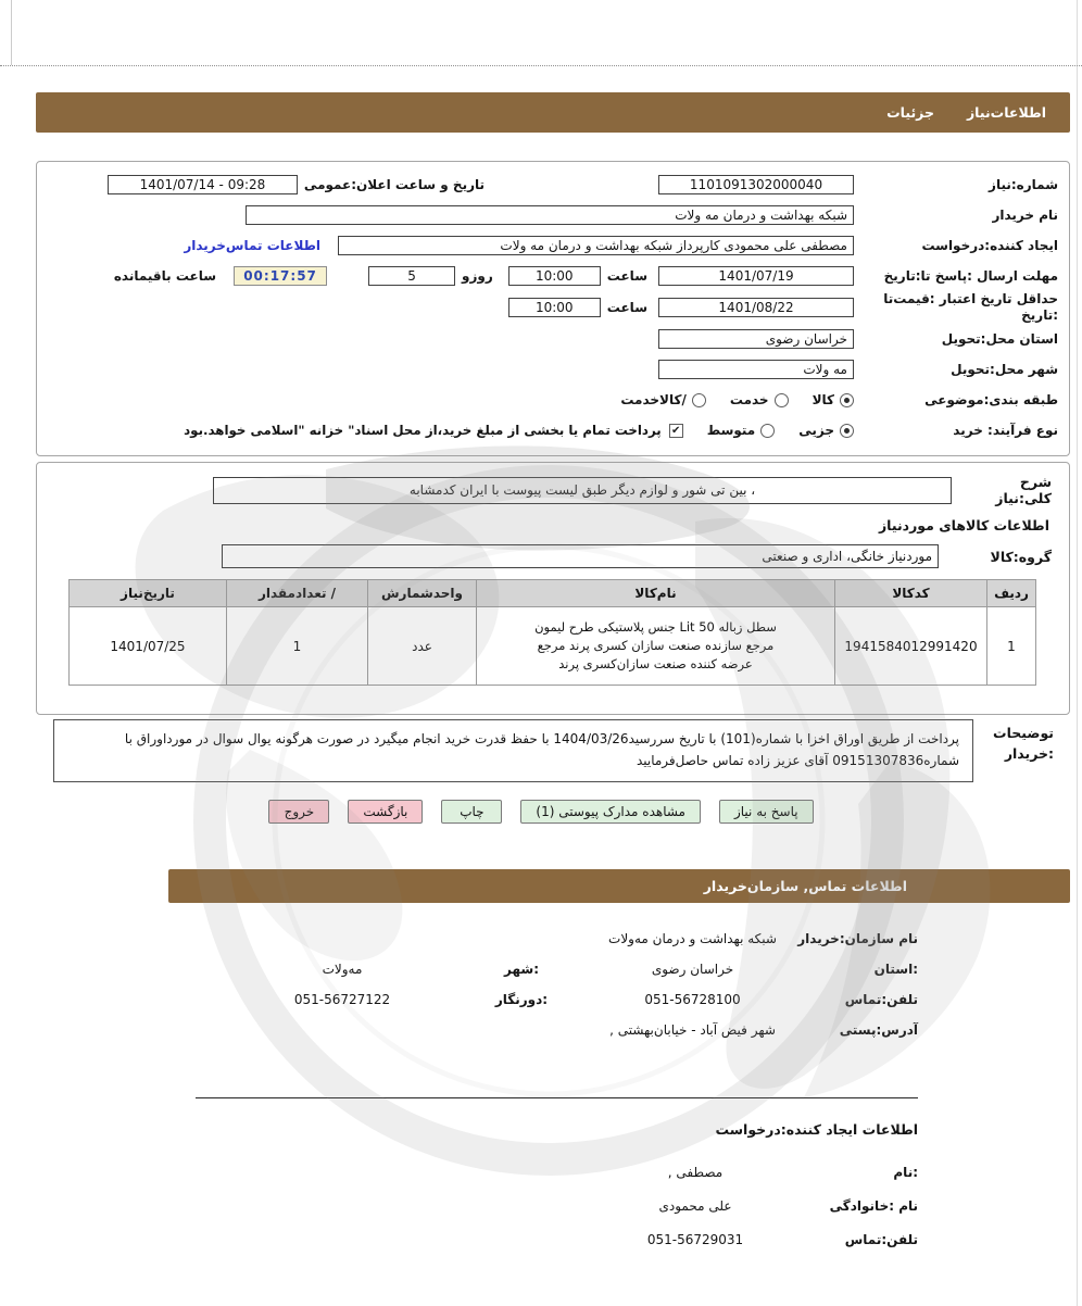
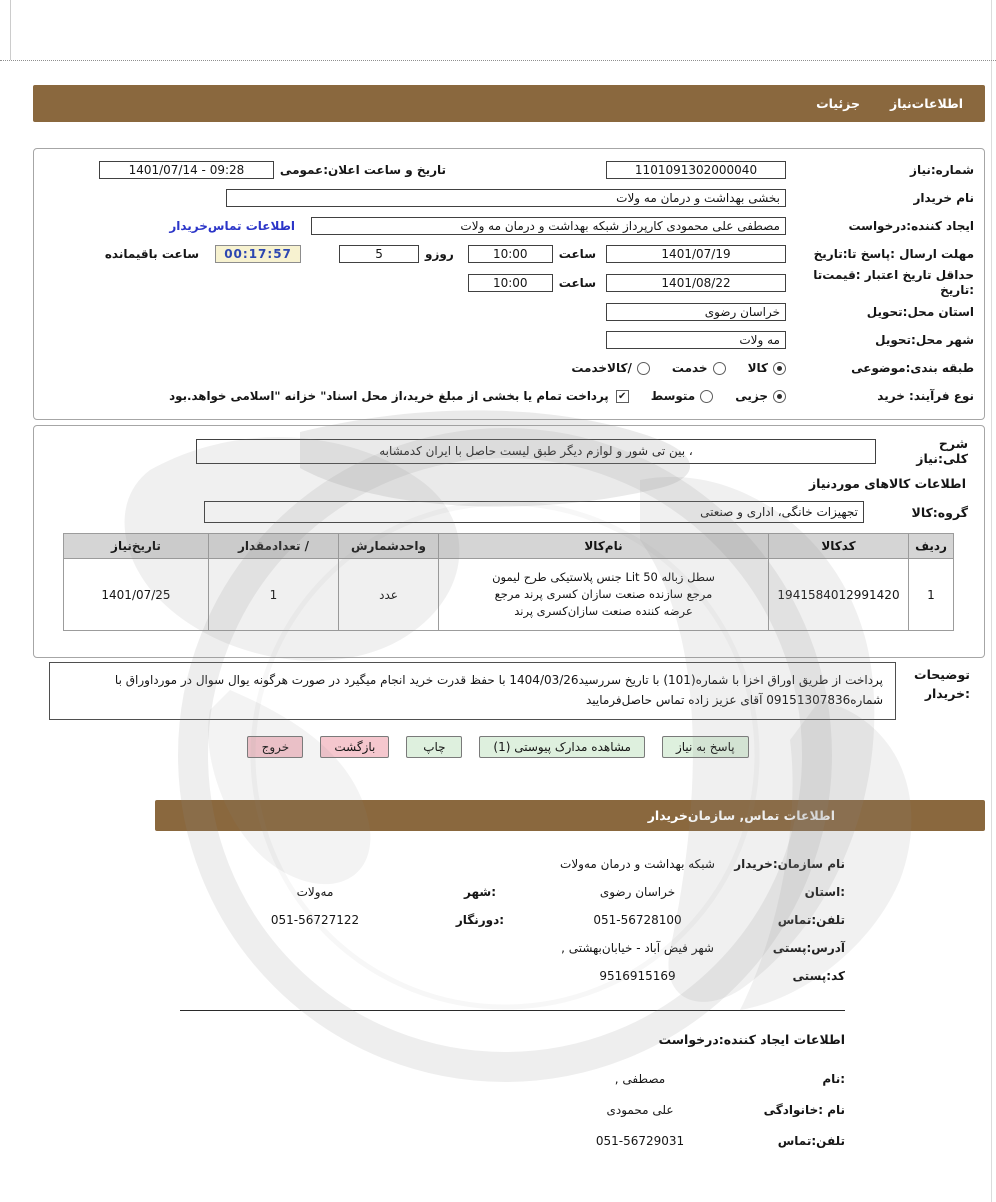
  اطلاعات‌نیاز
  جزئیات
  شماره:نیاز
  1101091302000040
  تاریخ و ساعت اعلان:عمومی
  09:28 - 1401/07/14
  نام خریدار
- شبکه بهداشت و درمان مه ولات
+ بخشی بهداشت و درمان مه ولات
  ایجاد کننده:درخواست
  مصطفی علی محمودی کارپرداز شبکه بهداشت و درمان مه ولات
  اطلاعات تماس‌خریدار
  مهلت ارسال :پاسخ تا:تاریخ
  1401/07/19
  ساعت
  10:00
  روزو
  5
  00:17:57
  ساعت باقیمانده
  حداقل تاریخ اعتبار :قیمت‌تا
  :تاریخ
  1401/08/22
  ساعت
  10:00
  استان محل:تحویل
  خراسان رضوی
  شهر محل:تحویل
  مه ولات
  طبقه بندی:موضوعی
  کالا
  خدمت
  /کالاخدمت
  نوع فرآیند: خرید
  جزیی
  متوسط
  پرداخت تمام یا بخشی از مبلغ خرید،از محل اسناد" خزانه "اسلامی خواهد.بود
  شرح کلی:نیاز
- ، بین تی شور و لوازم دیگر طبق لیست پیوست با ایران کدمشابه
+ ، بین تی شور و لوازم دیگر طبق لیست حاصل با ایران کدمشابه
  اطلاعات کالاهای موردنیاز
  گروه:کالا
- موردنیاز خانگی، اداری و صنعتی
+ تجهیزات خانگی، اداری و صنعتی
  ردیف	کدکالا	نام‌کالا	واحدشمارش	/ تعدادمقدار	تاریخ‌نیاز
  1	1941584012991420	سطل زباله 50 Lit جنس پلاستیکی طرح لیمون مرجع سازنده صنعت سازان کسری پرند مرجع عرضه کننده صنعت سازان‌کسری پرند	عدد	1	1401/07/25
  توضیحات
  :خریدار
  پرداخت از طریق اوراق اخزا با شماره(101) با تاریخ سررسید1404/03/26 با حفظ قدرت خرید انجام میگیرد در صورت هرگونه یوال سوال در مورداوراق با شماره09151307836 آقای عزیز زاده تماس حاصل‌فرمایید
  پاسخ به نیاز
  مشاهده مدارک پیوستی (1)
  چاپ
  بازگشت
  خروج
  اطلاعات تماس, سازمان‌خریدار
  نام سازمان:خریدار
  شبکه بهداشت و درمان مه‌ولات
  :استان
  خراسان رضوی
  :شهر
  مه‌ولات
  تلفن:تماس
  051-56728100
  :دورنگار
  051-56727122
  آدرس:پستی
  شهر فیض آباد - خیابانبهشتی ,
+ کد:پستی
+ 9516915169
  اطلاعات ایجاد کننده:درخواست
  :نام
  مصطفی ,
  نام :خانوادگی
  علی محمودی
  تلفن:تماس
  051-56729031
